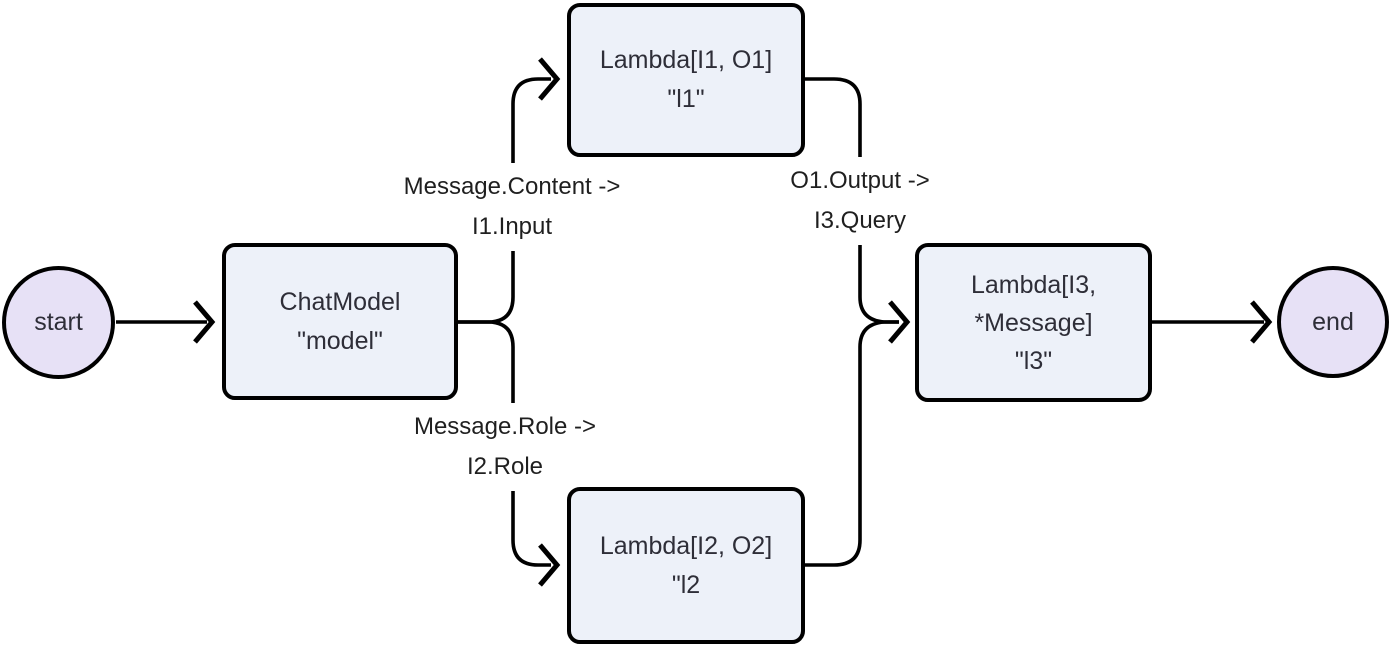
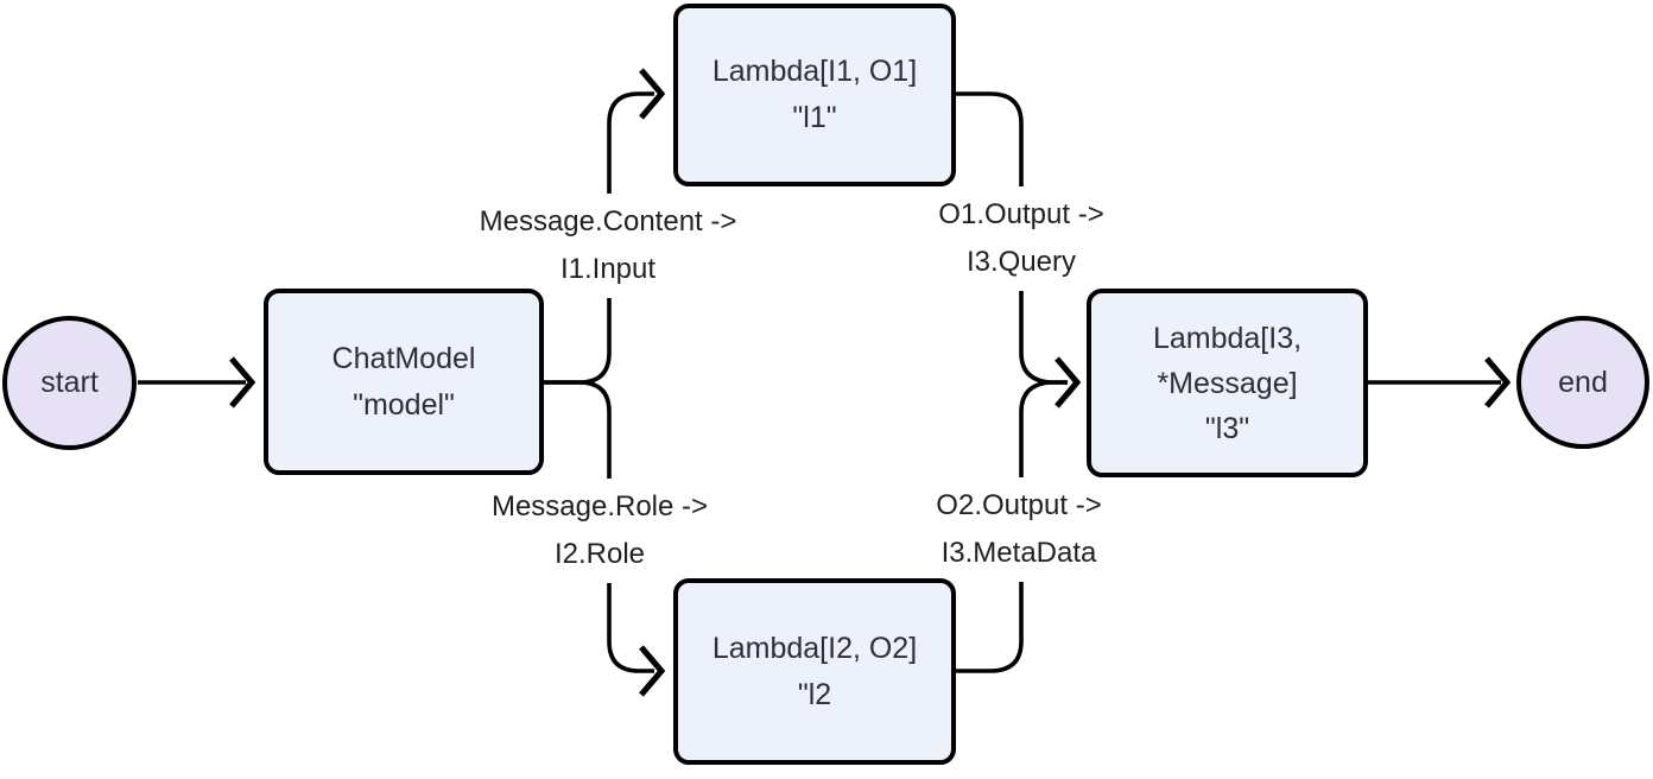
  Message.Content ->
  I1.Input
  Message.Role ->
  I2.Role
  O1.Output ->
  I3.Query
+ O2.Output ->
+ I3.MetaData
  start
  ChatModel
  "model"
  Lambda[I1, O1]
  "l1"
  Lambda[I2, O2]
  "l2
  Lambda[I3,
  *Message]
  "l3"
  end
